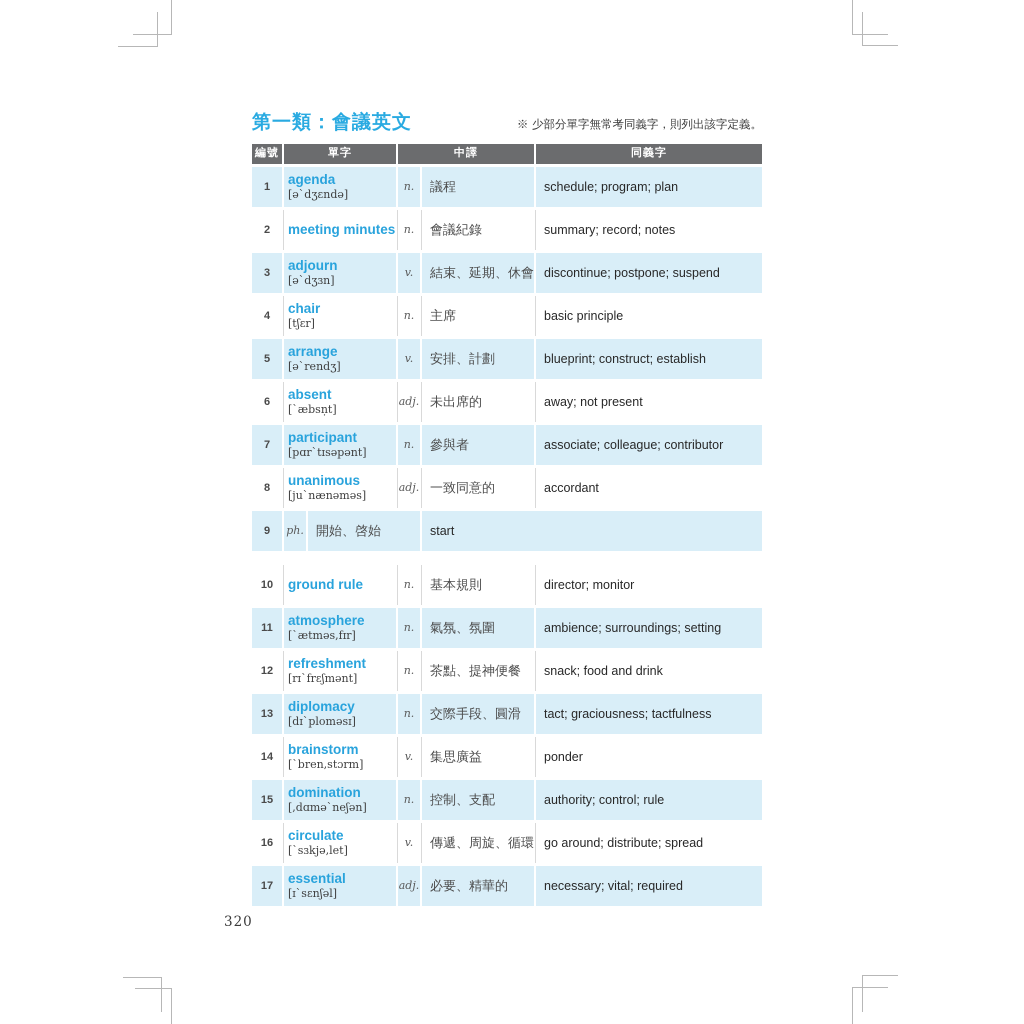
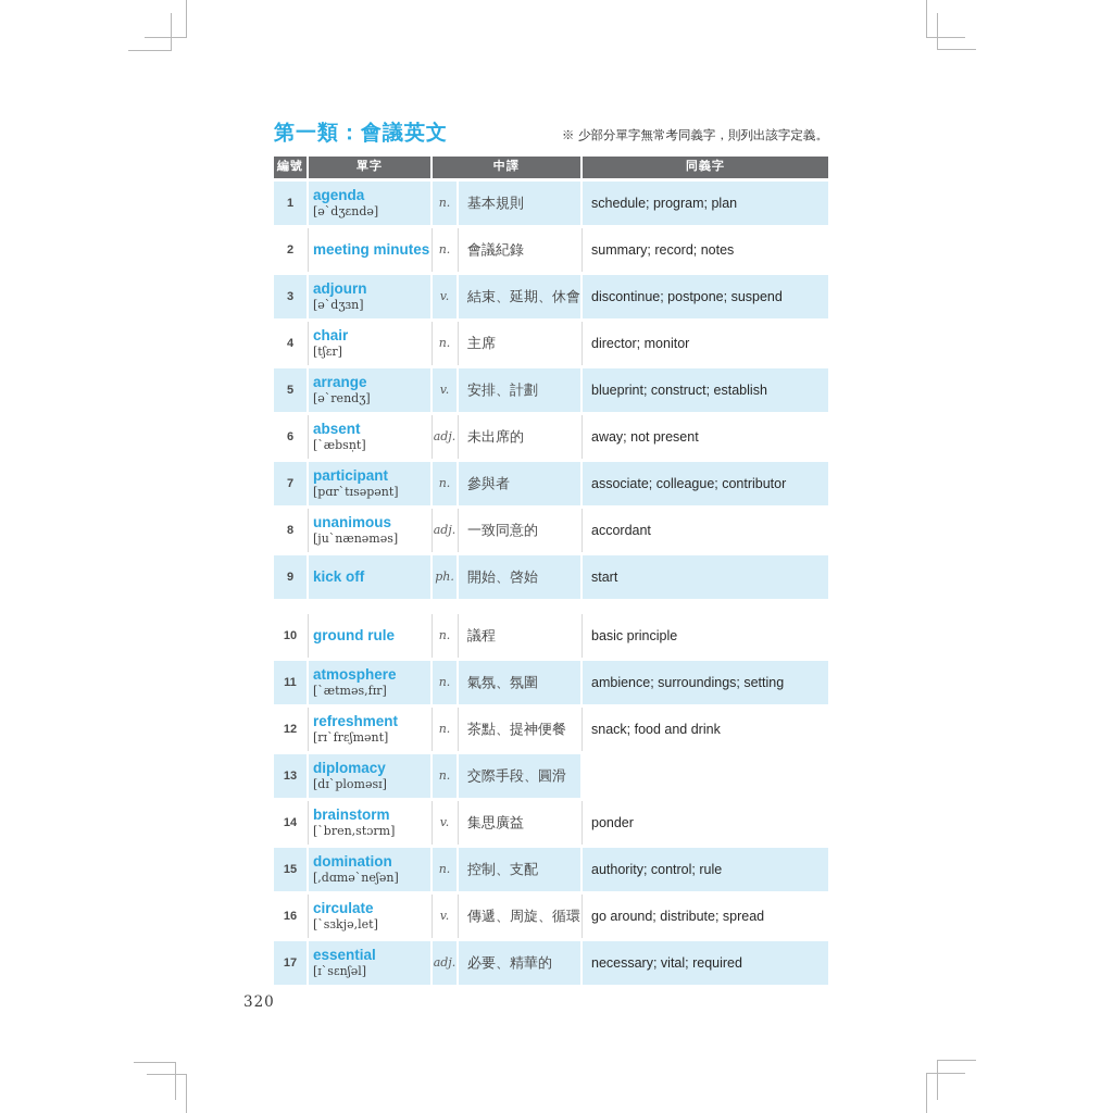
  第一類：會議英文
  ※ 少部分單字無常考同義字，則列出該字定義。
  編號
  單字
  中譯
  同義字
  1
  agenda
  [ə`dʒɛndə]
  n.
- 議程
+ 基本規則
  schedule; program; plan
  2
  meeting minutes
  n.
  會議紀錄
  summary; record; notes
  3
  adjourn
  [ə`dʒɜn]
  v.
  結束、延期、休會
  discontinue; postpone; suspend
  4
  chair
  [tʃɛr]
  n.
  主席
- basic principle
+ director; monitor
  5
  arrange
  [ə`rendʒ]
  v.
  安排、計劃
  blueprint; construct; establish
  6
  absent
  [`æbsṇt]
  adj.
  未出席的
  away; not present
  7
  participant
  [pɑr`tɪsəpənt]
  n.
  參與者
  associate; colleague; contributor
  8
  unanimous
  [ju`nænəməs]
  adj.
  一致同意的
  accordant
  9
+ kick off
  ph.
  開始、啓始
  start
  10
  ground rule
  n.
- 基本規則
+ 議程
- director; monitor
+ basic principle
  11
  atmosphere
  [`ætməs,fɪr]
  n.
  氣氛、氛圍
  ambience; surroundings; setting
  12
  refreshment
  [rɪ`frɛʃmənt]
  n.
  茶點、提神便餐
  snack; food and drink
  13
  diplomacy
  [dɪ`ploməsɪ]
  n.
  交際手段、圓滑
- tact; graciousness; tactfulness
  14
  brainstorm
  [`bren,stɔrm]
  v.
  集思廣益
  ponder
  15
  domination
  [,dɑmə`neʃən]
  n.
  控制、支配
  authority; control; rule
  16
  circulate
  [`sɜkjə,let]
  v.
  傳遞、周旋、循環
  go around; distribute; spread
  17
  essential
  [ɪ`sɛnʃəl]
  adj.
  必要、精華的
  necessary; vital; required
  320
